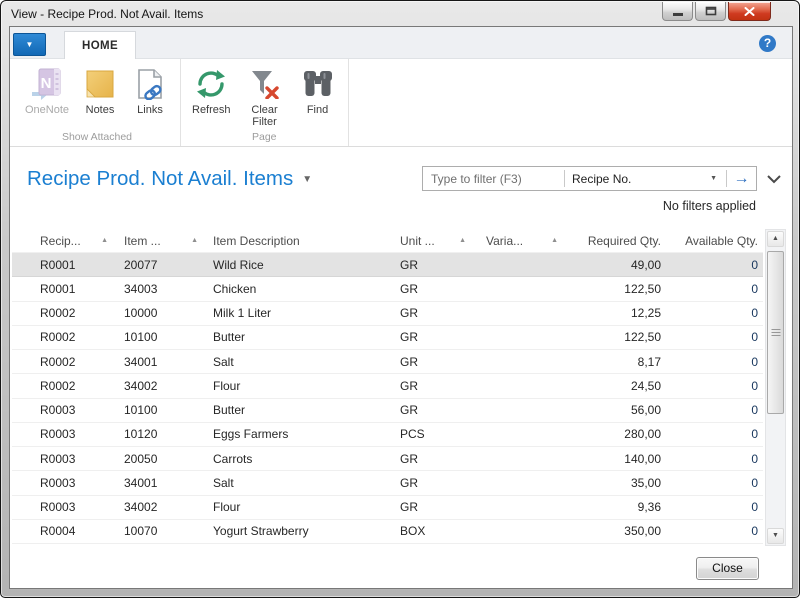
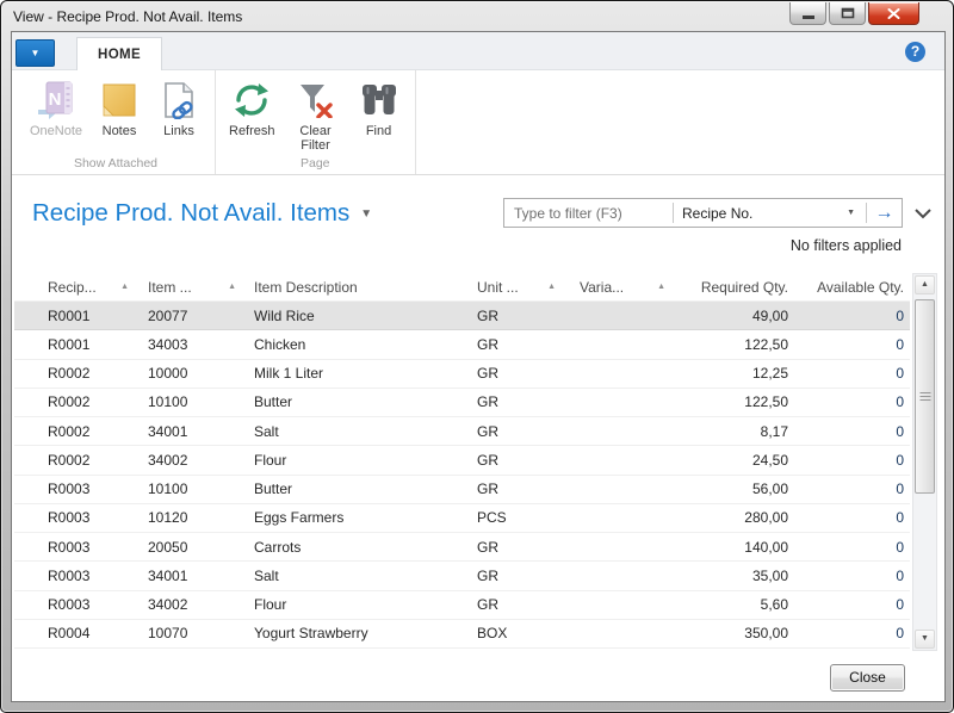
  View - Recipe Prod. Not Avail. Items
  ▼
  HOME
  ?
  N
  OneNote
  Notes
  Links
  Show Attached
  Refresh
  Clear Filter
  Find
  Page
  Recipe Prod. Not Avail. Items ▼
  Type to filter (F3)
  Recipe No.
  →
  No filters applied
  Recip...
  Item ...
  Item Description
  Unit ...
  Varia...
  Required Qty.
  Available Qty.
  R0001
  20077
  Wild Rice
  GR
  49,00
  0
  R0001
  34003
  Chicken
  GR
  122,50
  0
  R0002
  10000
  Milk 1 Liter
  GR
  12,25
  0
  R0002
  10100
  Butter
  GR
  122,50
  0
  R0002
  34001
  Salt
  GR
  8,17
  0
  R0002
  34002
  Flour
  GR
  24,50
  0
  R0003
  10100
  Butter
  GR
  56,00
  0
  R0003
  10120
  Eggs Farmers
  PCS
  280,00
  0
  R0003
  20050
  Carrots
  GR
  140,00
  0
  R0003
  34001
  Salt
  GR
  35,00
  0
  R0003
  34002
  Flour
  GR
- 9,36
+ 5,60
  0
  R0004
  10070
  Yogurt Strawberry
  BOX
  350,00
  0
  Close
